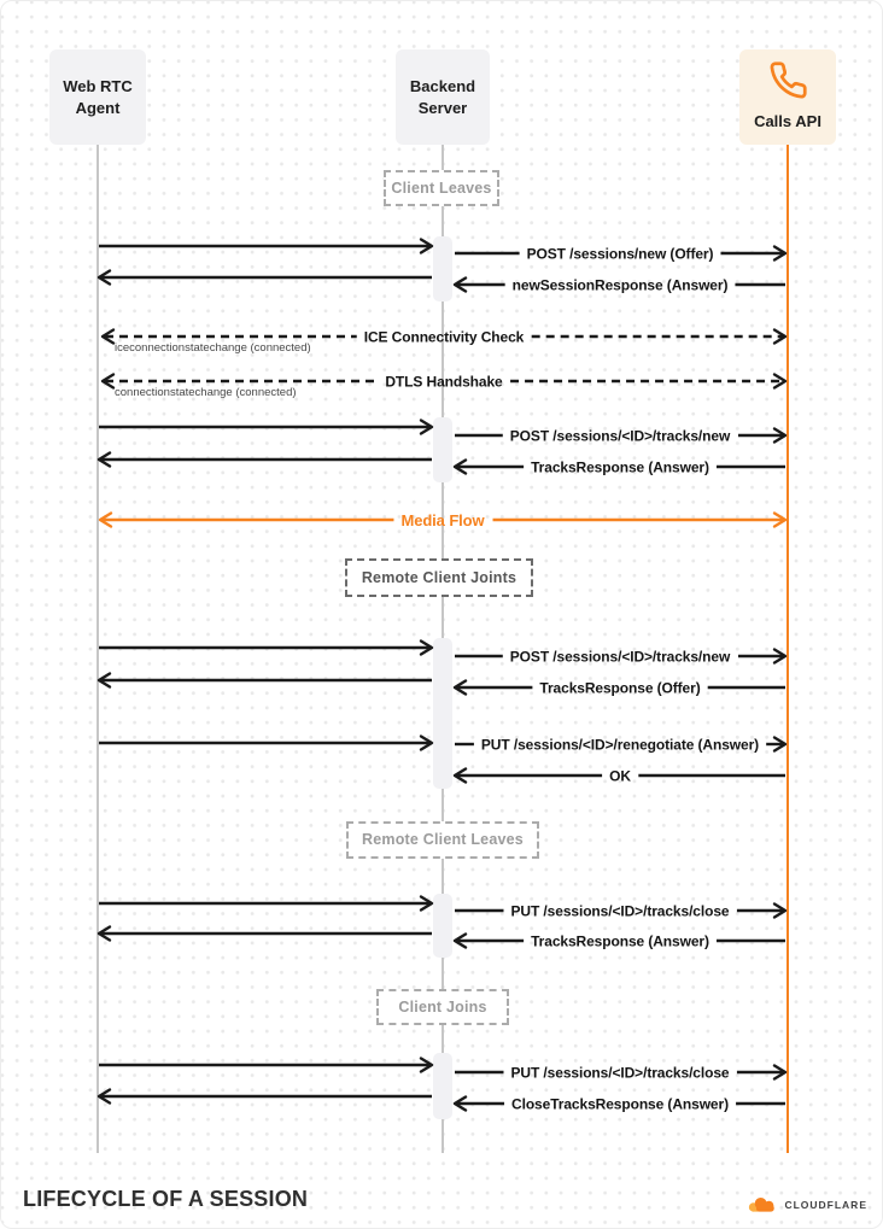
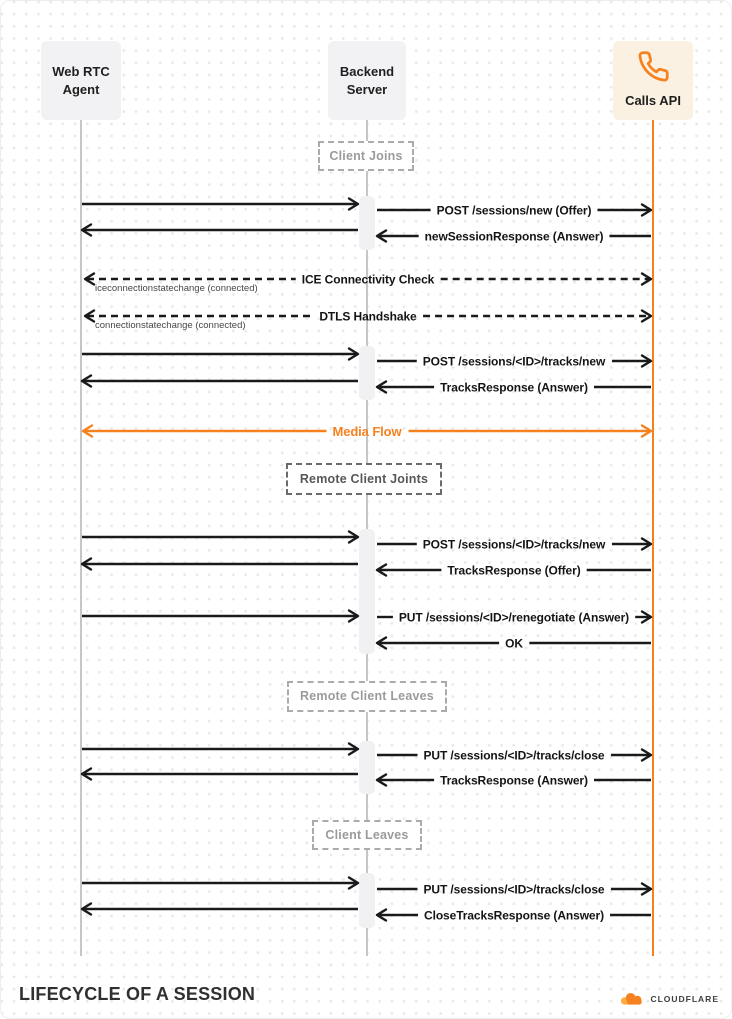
  POST /sessions/new (Offer)
  newSessionResponse (Answer)
  ICE Connectivity Check
  iceconnectionstatechange (connected)
  DTLS Handshake
  connectionstatechange (connected)
  POST /sessions/<ID>/tracks/new
  TracksResponse (Answer)
  Media Flow
  POST /sessions/<ID>/tracks/new
  TracksResponse (Offer)
  PUT /sessions/<ID>/renegotiate (Answer)
  OK
  PUT /sessions/<ID>/tracks/close
  TracksResponse (Answer)
  PUT /sessions/<ID>/tracks/close
  CloseTracksResponse (Answer)
  Web RTC
  Agent
  Backend
  Server
  Calls API
  LIFECYCLE OF A SESSION
  CLOUDFLARE
- Client Leaves
+ Client Joins
  Remote Client Joints
  Remote Client Leaves
- Client Joins
+ Client Leaves
